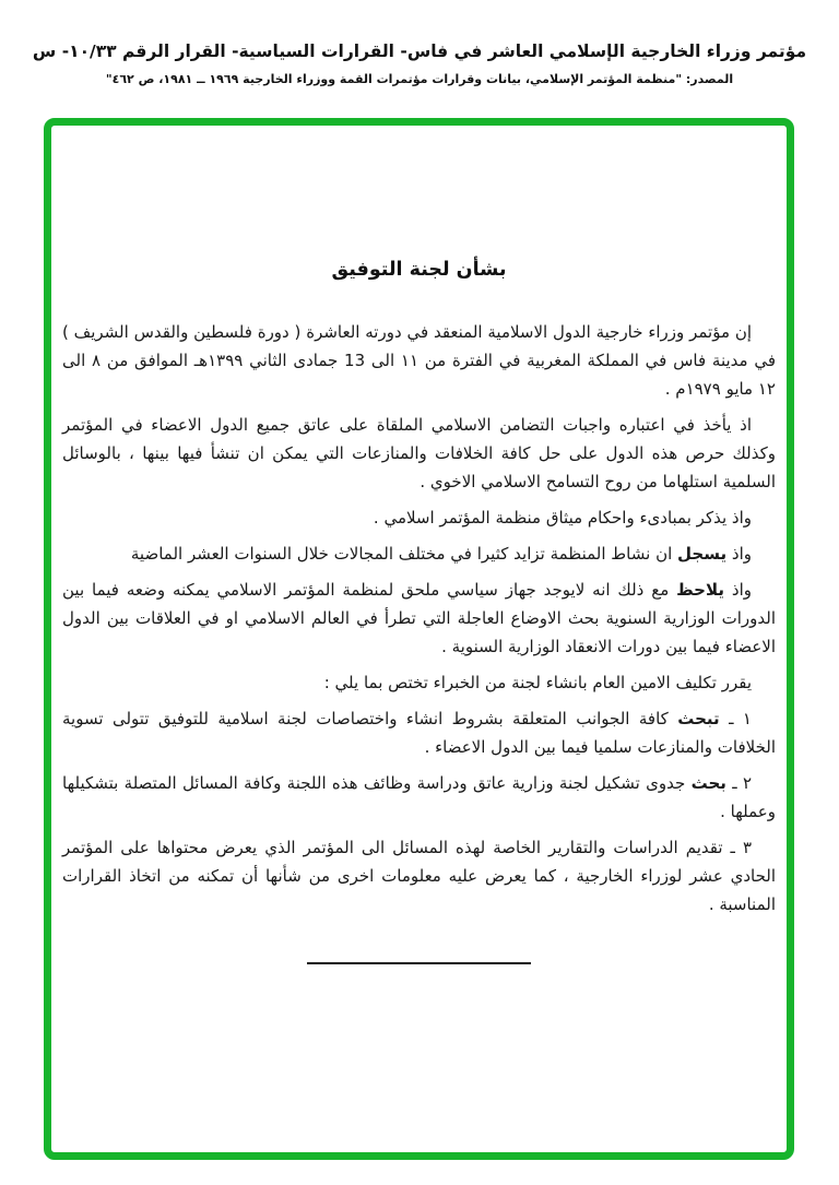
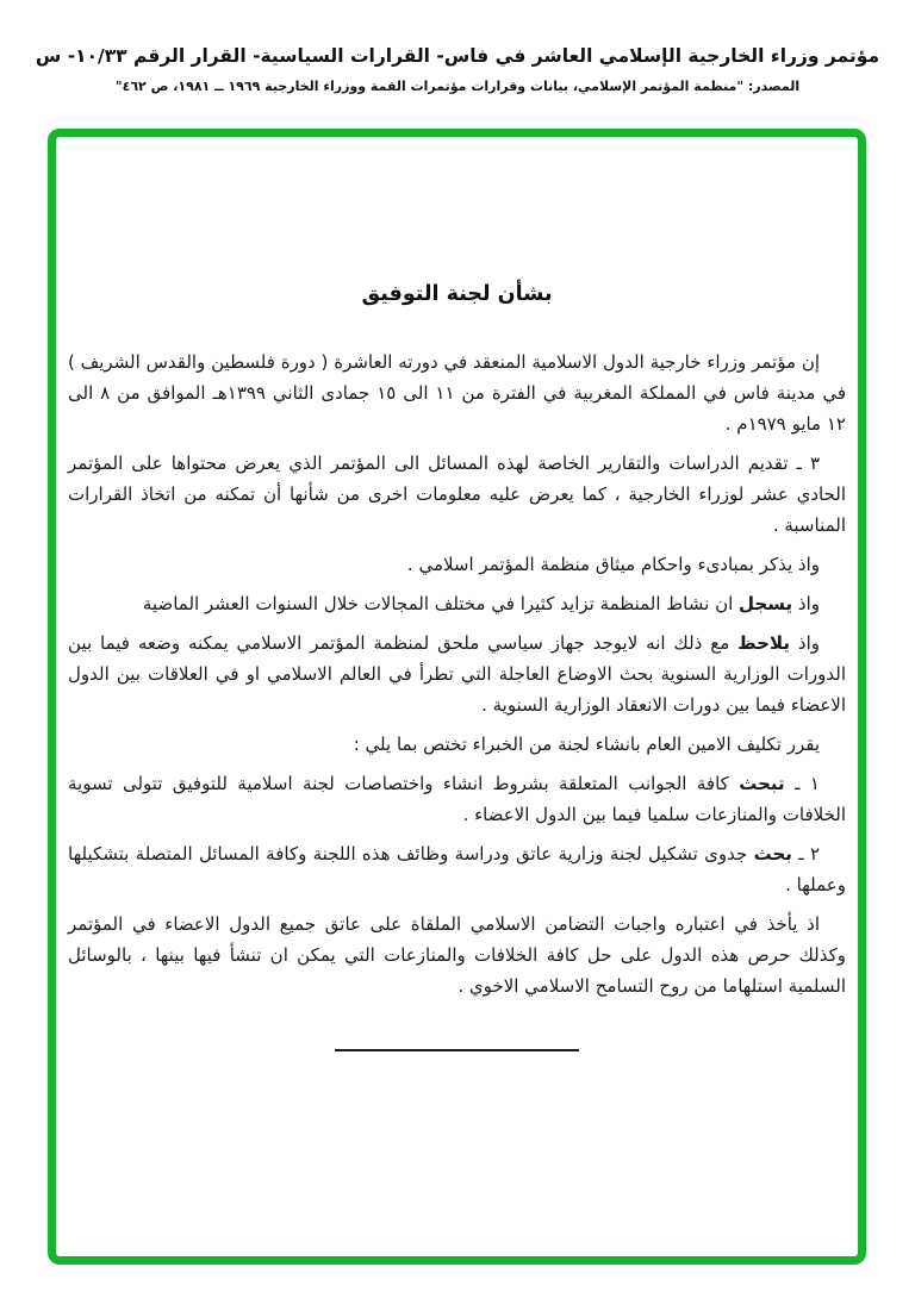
  مؤتمر وزراء الخارجية الإسلامي العاشر في فاس- القرارات السياسية- القرار الرقم ١٠/٣٣- س
  المصدر: "منظمة المؤتمر الإسلامي، بيانات وقرارات مؤتمرات القمة ووزراء الخارجية ١٩٦٩ ــ ١٩٨١، ص ٤٦٢"
  بشأن لجنة التوفيق
- إن مؤتمر وزراء خارجية الدول الاسلامية المنعقد في دورته العاشرة ( دورة فلسطين والقدس الشريف ) في مدينة فاس في المملكة المغربية في الفترة من ١١ الى 13 جمادى الثاني ١٣٩٩هـ الموافق من ٨ الى ١٢ مايو ١٩٧٩م .
+ إن مؤتمر وزراء خارجية الدول الاسلامية المنعقد في دورته العاشرة ( دورة فلسطين والقدس الشريف ) في مدينة فاس في المملكة المغربية في الفترة من ١١ الى ١٥ جمادى الثاني ١٣٩٩هـ الموافق من ٨ الى ١٢ مايو ١٩٧٩م .
- اذ يأخذ في اعتباره واجبات التضامن الاسلامي الملقاة على عاتق جميع الدول الاعضاء في المؤتمر وكذلك حرص هذه الدول على حل كافة الخلافات والمنازعات التي يمكن ان تنشأ فيها بينها ، بالوسائل السلمية استلهاما من روح التسامح الاسلامي الاخوي .
+ ٣ ـ تقديم الدراسات والتقارير الخاصة لهذه المسائل الى المؤتمر الذي يعرض محتواها على المؤتمر الحادي عشر لوزراء الخارجية ، كما يعرض عليه معلومات اخرى من شأنها أن تمكنه من اتخاذ القرارات المناسبة .
  واذ يذكر بمبادىء واحكام ميثاق منظمة المؤتمر اسلامي .
  واذ يسجل ان نشاط المنظمة تزايد كثيرا في مختلف المجالات خلال السنوات العشر الماضية
  واذ يلاحظ مع ذلك انه لايوجد جهاز سياسي ملحق لمنظمة المؤتمر الاسلامي يمكنه وضعه فيما بين الدورات الوزارية السنوية بحث الاوضاع العاجلة التي تطرأ في العالم الاسلامي او في العلاقات بين الدول الاعضاء فيما بين دورات الانعقاد الوزارية السنوية .
  يقرر تكليف الامين العام بانشاء لجنة من الخبراء تختص بما يلي :
  ١ ـ تبحث كافة الجوانب المتعلقة بشروط انشاء واختصاصات لجنة اسلامية للتوفيق تتولى تسوية الخلافات والمنازعات سلميا فيما بين الدول الاعضاء .
  ٢ ـ بحث جدوى تشكيل لجنة وزارية عاتق ودراسة وظائف هذه اللجنة وكافة المسائل المتصلة بتشكيلها وعملها .
- ٣ ـ تقديم الدراسات والتقارير الخاصة لهذه المسائل الى المؤتمر الذي يعرض محتواها على المؤتمر الحادي عشر لوزراء الخارجية ، كما يعرض عليه معلومات اخرى من شأنها أن تمكنه من اتخاذ القرارات المناسبة .
+ اذ يأخذ في اعتباره واجبات التضامن الاسلامي الملقاة على عاتق جميع الدول الاعضاء في المؤتمر وكذلك حرص هذه الدول على حل كافة الخلافات والمنازعات التي يمكن ان تنشأ فيها بينها ، بالوسائل السلمية استلهاما من روح التسامح الاسلامي الاخوي .
